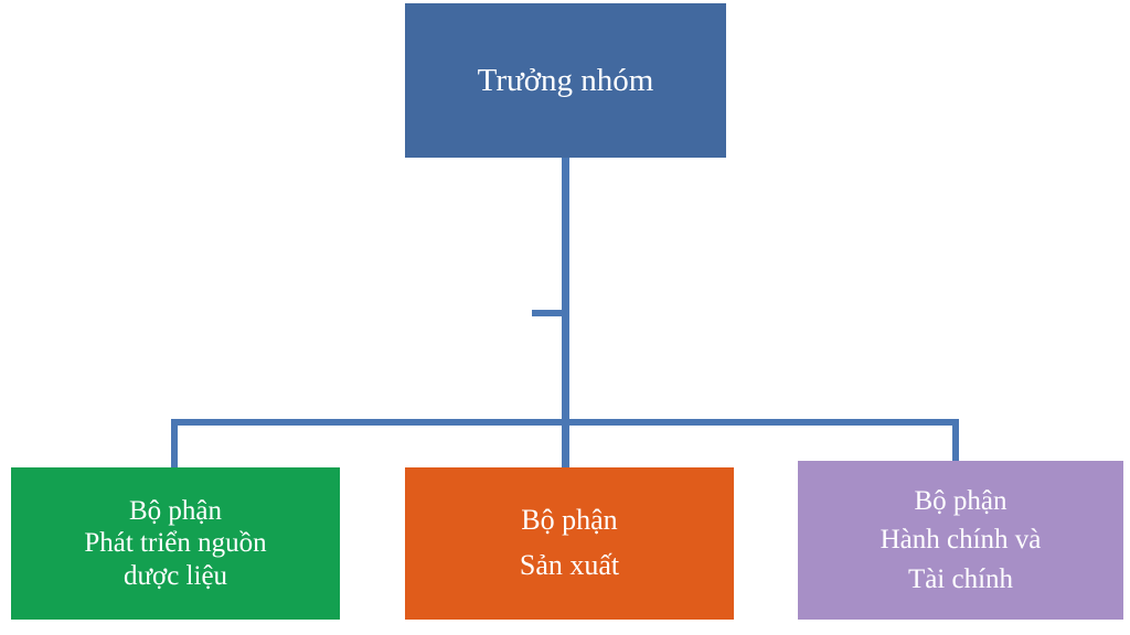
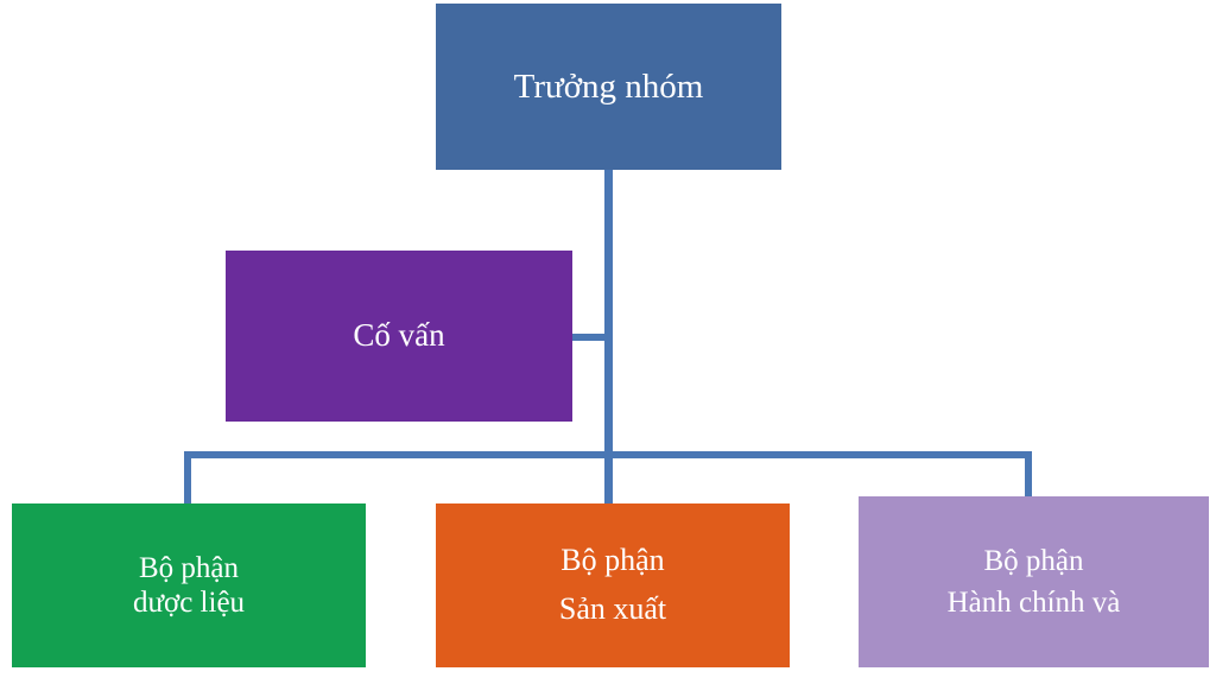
  Trưởng nhóm
+ Cố vấn
  Bộ phận
- Phát triển nguồn
  dược liệu
  Bộ phận
  Sản xuất
  Bộ phận
  Hành chính và
- Tài chính
